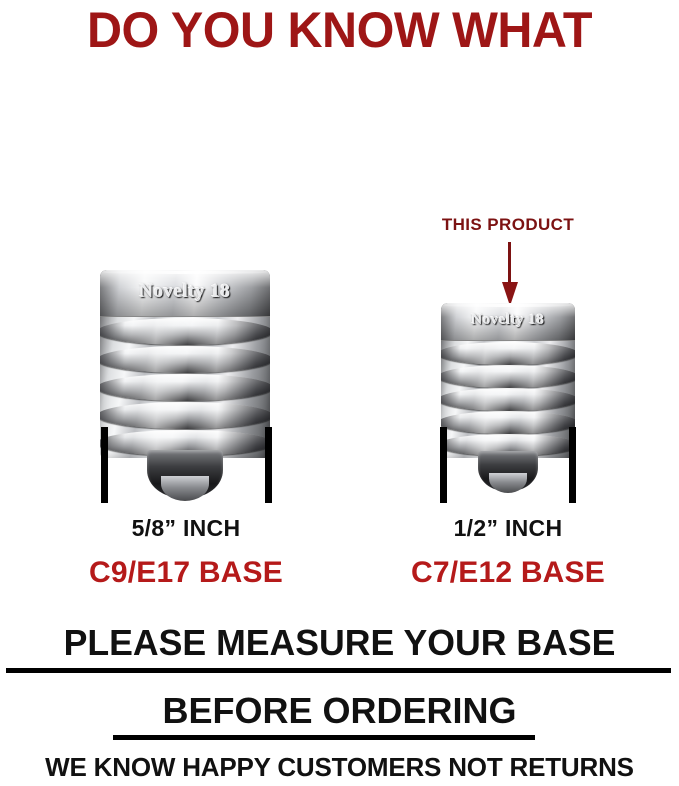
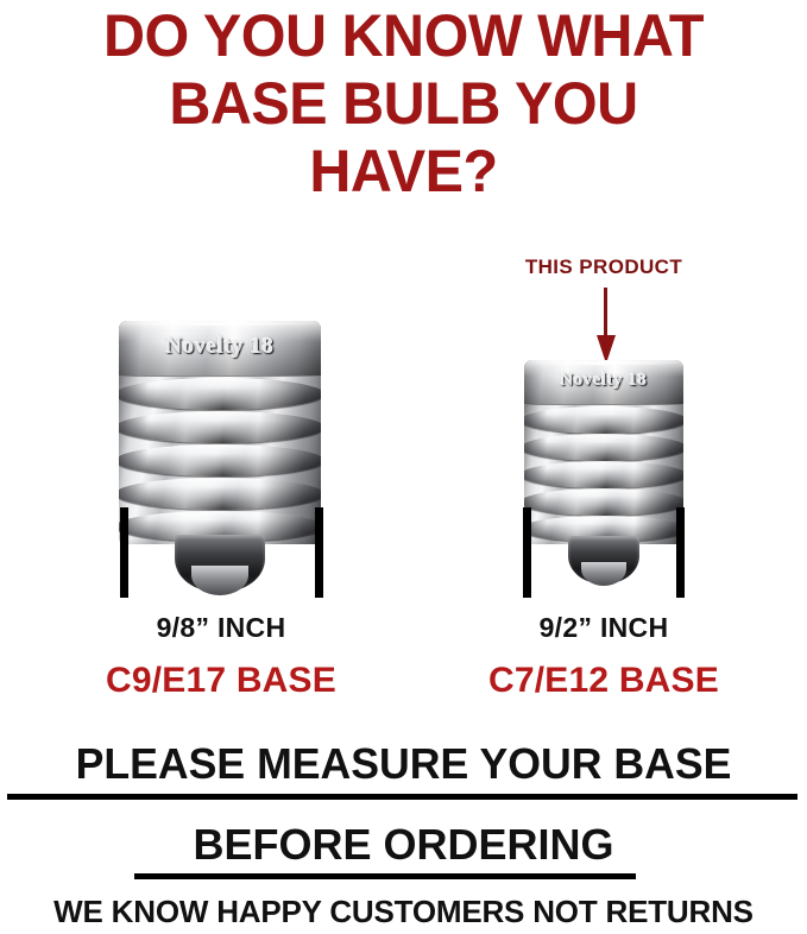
  DO YOU KNOW WHAT
+ BASE BULB YOU
+ HAVE?
  THIS PRODUCT
  Novelty 18
- 5/8” INCH
+ 9/8” INCH
  C9/E17 BASE
  Novelty 18
- 1/2” INCH
+ 9/2” INCH
  C7/E12 BASE
  PLEASE MEASURE YOUR BASE
  BEFORE ORDERING
  WE KNOW HAPPY CUSTOMERS NOT RETURNS
